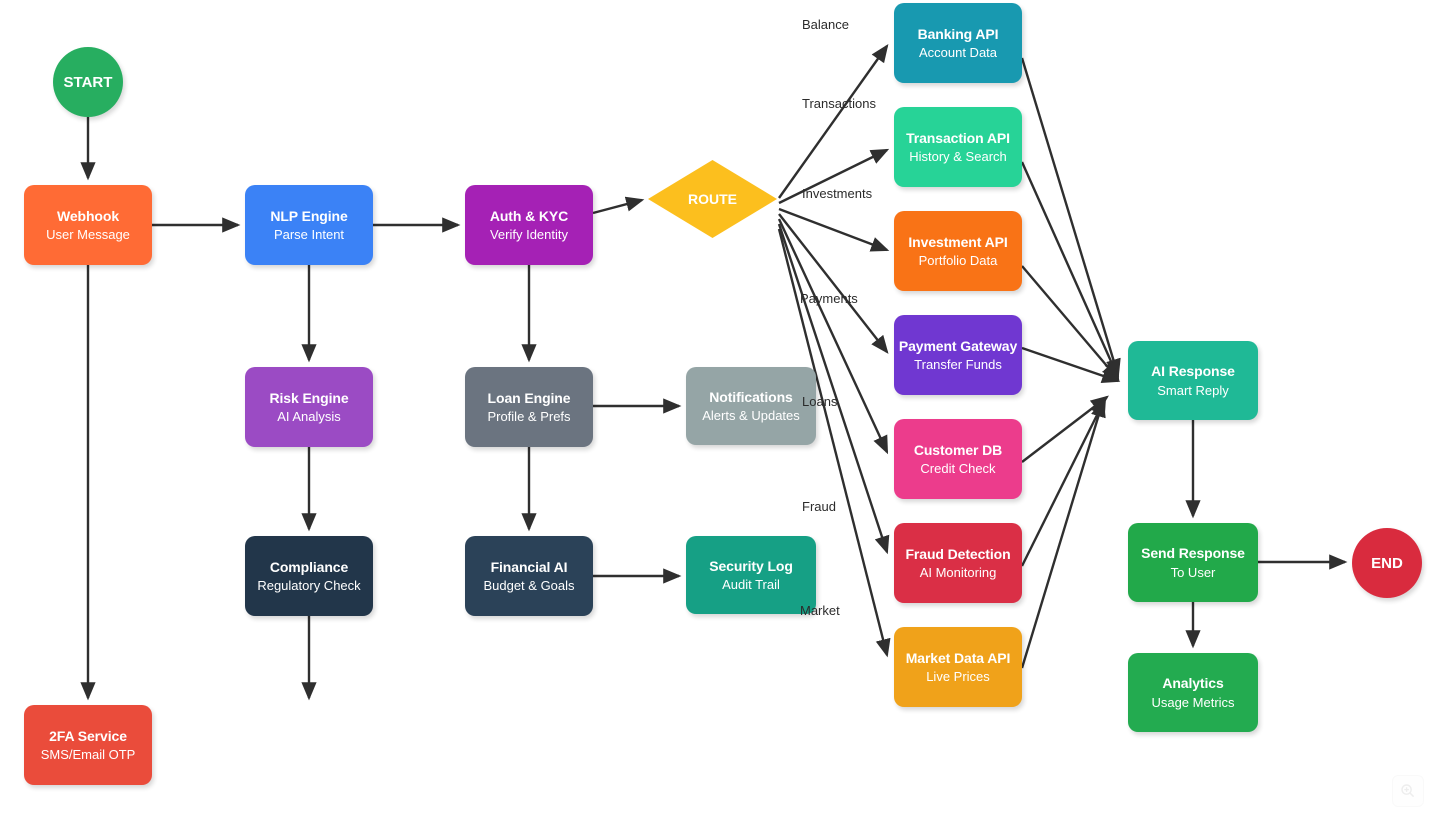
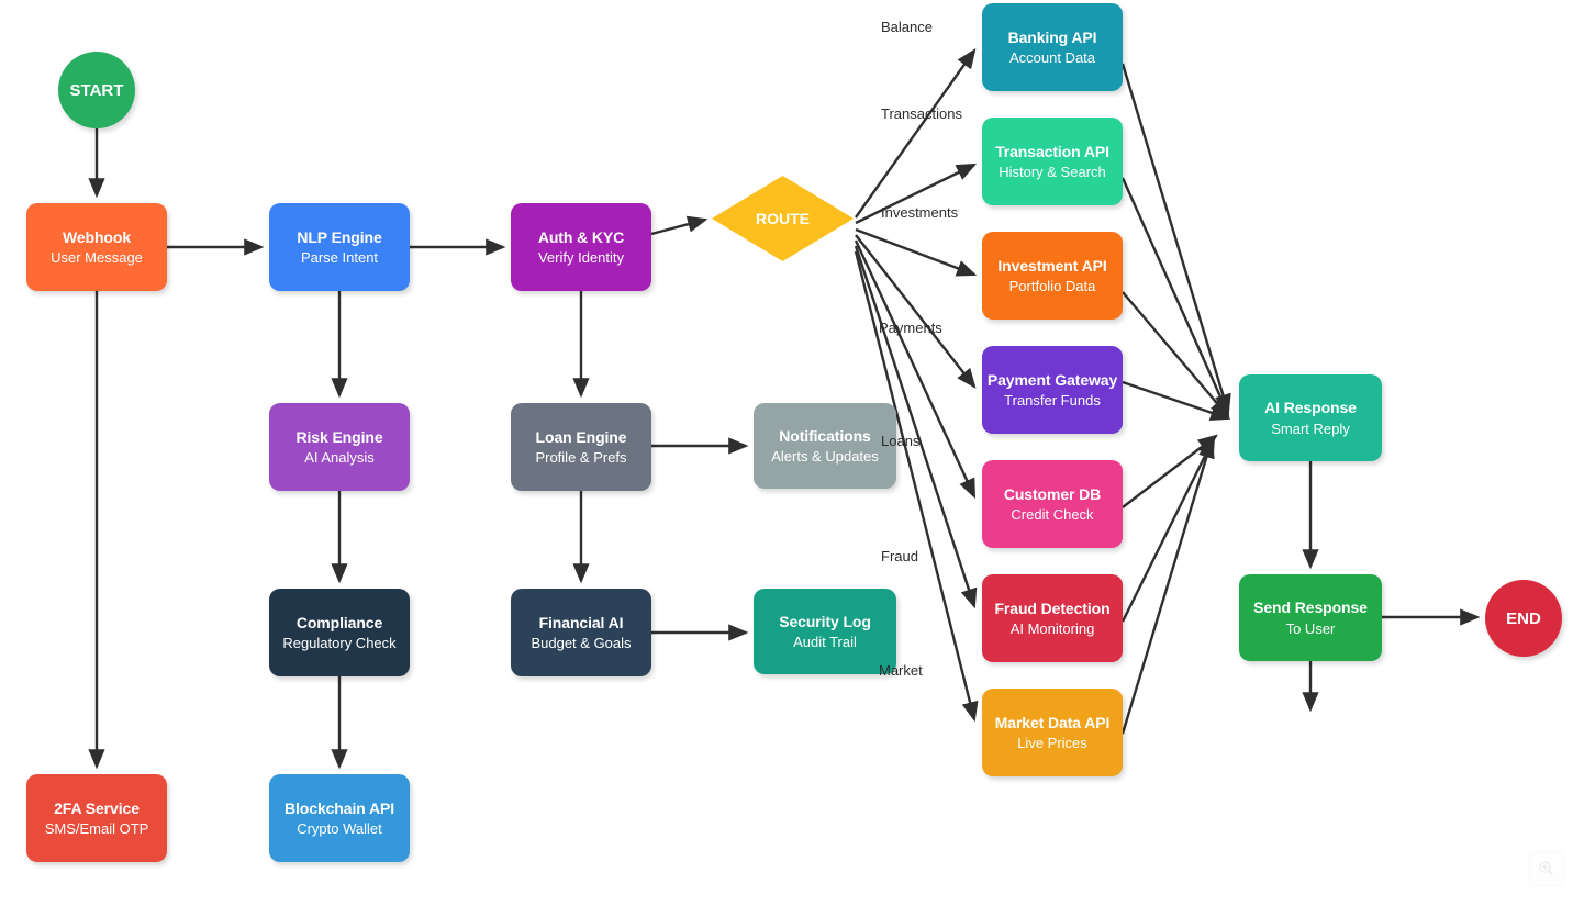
  START
  END
  ROUTE
  Webhook
  User Message
  NLP Engine
  Parse Intent
  Auth & KYC
  Verify Identity
  Risk Engine
  AI Analysis
  Loan Engine
  Profile & Prefs
  Notifications
  Alerts & Updates
  Compliance
  Regulatory Check
  Financial AI
  Budget & Goals
  Security Log
  Audit Trail
  2FA Service
  SMS/Email OTP
+ Blockchain API
+ Crypto Wallet
  Banking API
  Account Data
  Transaction API
  History & Search
  Investment API
  Portfolio Data
  Payment Gateway
  Transfer Funds
  Customer DB
  Credit Check
  Fraud Detection
  AI Monitoring
  Market Data API
  Live Prices
  AI Response
  Smart Reply
  Send Response
  To User
- Analytics
- Usage Metrics
  Balance
  Transactions
  Investments
  Payments
  Loans
  Fraud
  Market
